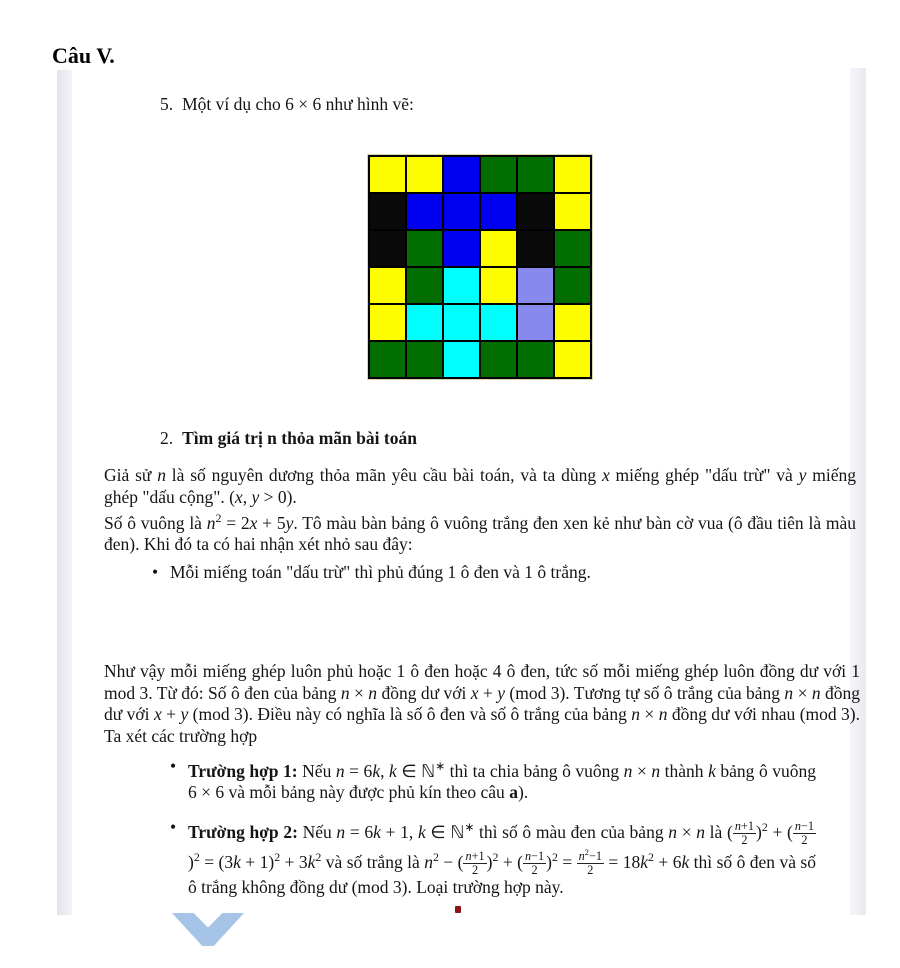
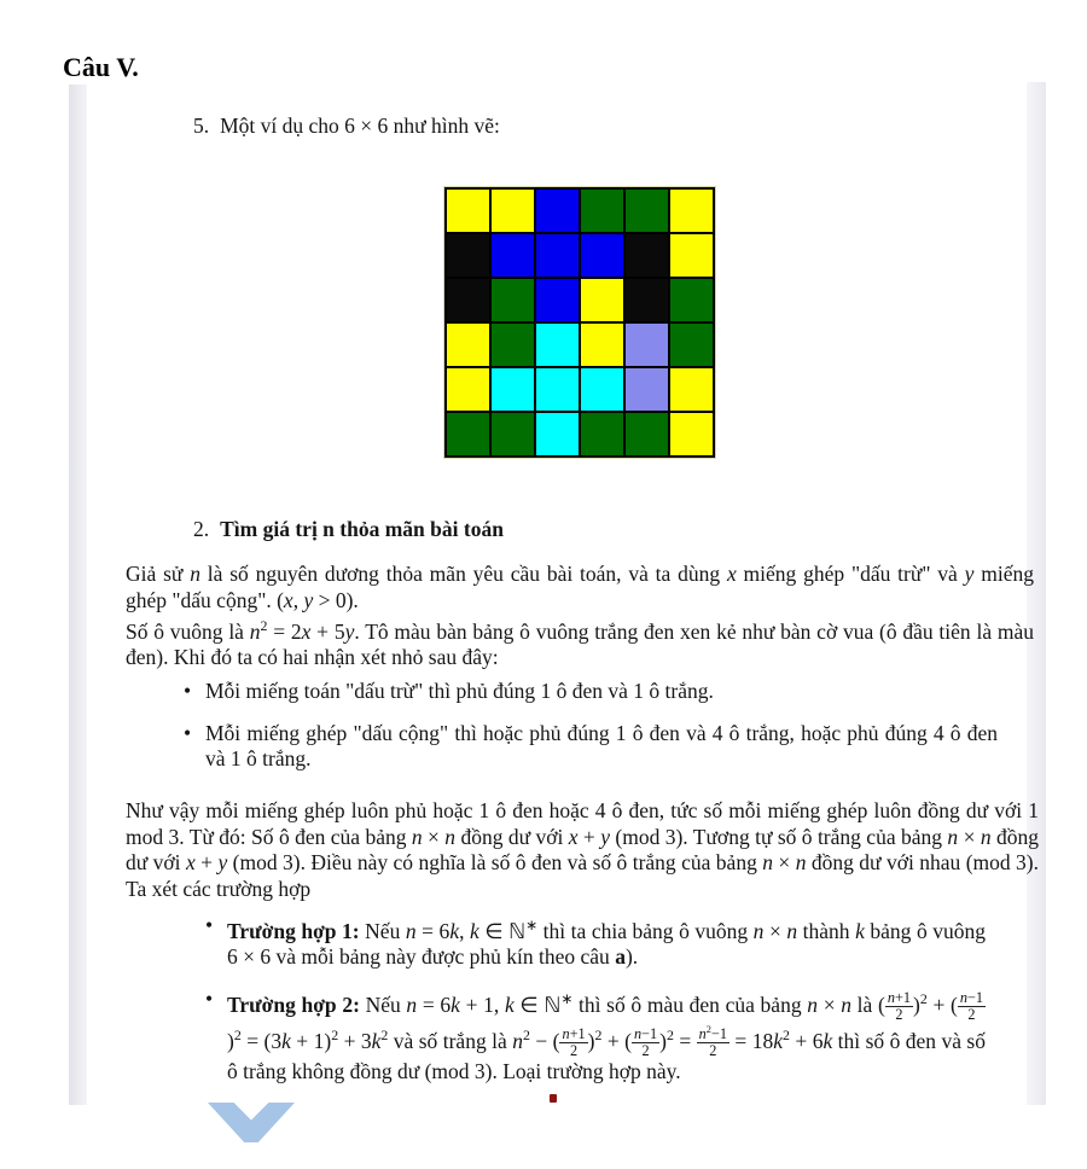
  Câu V.
  5. Một ví dụ cho 6 × 6 như hình vẽ:
  2. Tìm giá trị n thỏa mãn bài toán
  Giả sử n là số nguyên dương thỏa mãn yêu cầu bài toán, và ta dùng x miếng ghép "dấu trừ" và y miếng ghép "dấu cộng". (x, y > 0).
  Số ô vuông là n2 = 2x + 5y. Tô màu bàn bảng ô vuông trắng đen xen kẻ như bàn cờ vua (ô đầu tiên là màu đen). Khi đó ta có hai nhận xét nhỏ sau đây:
  Mỗi miếng toán "dấu trừ" thì phủ đúng 1 ô đen và 1 ô trắng.
+ Mỗi miếng ghép "dấu cộng" thì hoặc phủ đúng 1 ô đen và 4 ô trắng, hoặc phủ đúng 4 ô đen và 1 ô trắng.
  Như vậy mỗi miếng ghép luôn phủ hoặc 1 ô đen hoặc 4 ô đen, tức số mỗi miếng ghép luôn đồng dư với 1 mod 3. Từ đó: Số ô đen của bảng n × n đồng dư với x + y (mod 3). Tương tự số ô trắng của bảng n × n đồng dư với x + y (mod 3). Điều này có nghĩa là số ô đen và số ô trắng của bảng n × n đồng dư với nhau (mod 3). Ta xét các trường hợp
  Trường hợp 1: Nếu n = 6k, k ∈ ℕ∗ thì ta chia bảng ô vuông n × n thành k bảng ô vuông 6 × 6 và mỗi bảng này được phủ kín theo câu a).
  Trường hợp 2: Nếu n = 6k + 1, k ∈ ℕ∗ thì số ô màu đen của bảng n × n là (
  n+1
  2
  )2 + (
  n−1
  2
  )2 = (3k + 1)2 + 3k2 và số trắng là n2 − (
  n+1
  2
  )2 + (
  n−1
  2
  )2 =
  n2−1
  2
  = 18k2 + 6k thì số ô đen và số ô trắng không đồng dư (mod 3). Loại trường hợp này.
